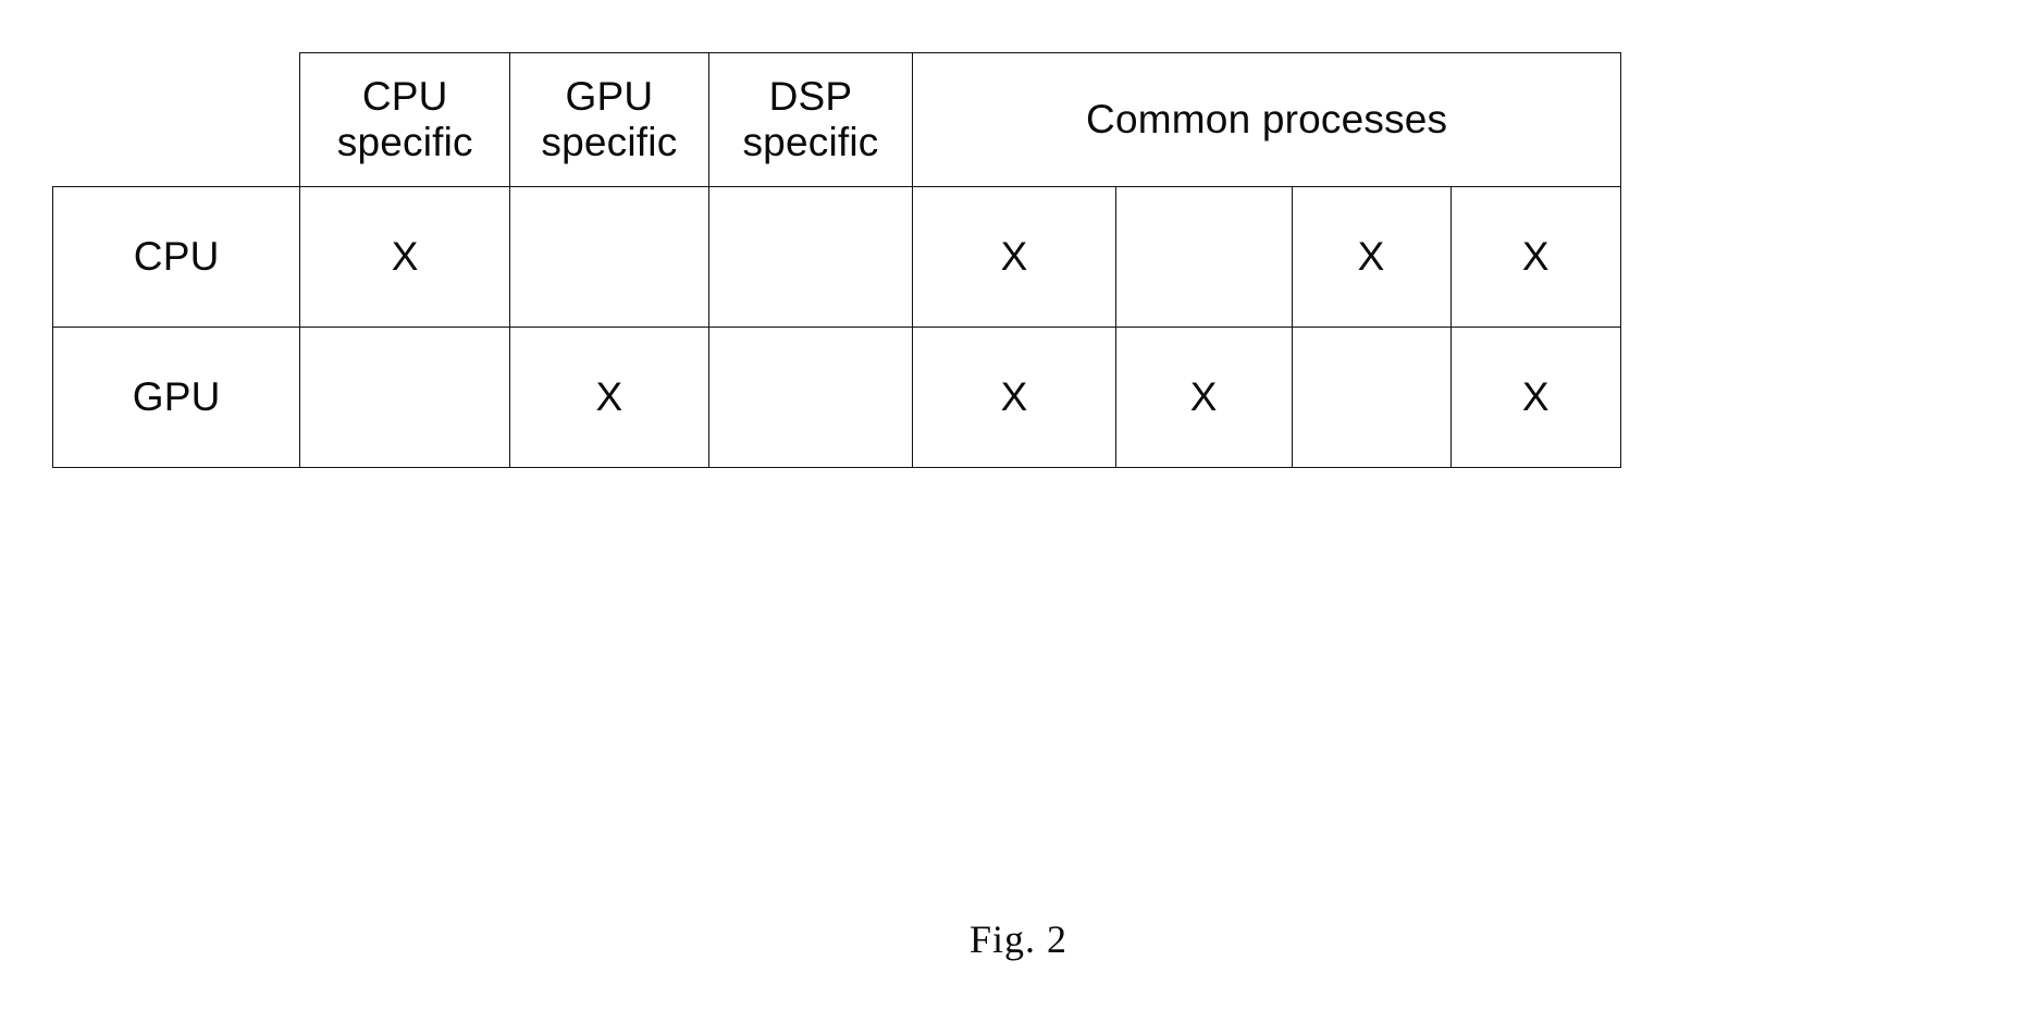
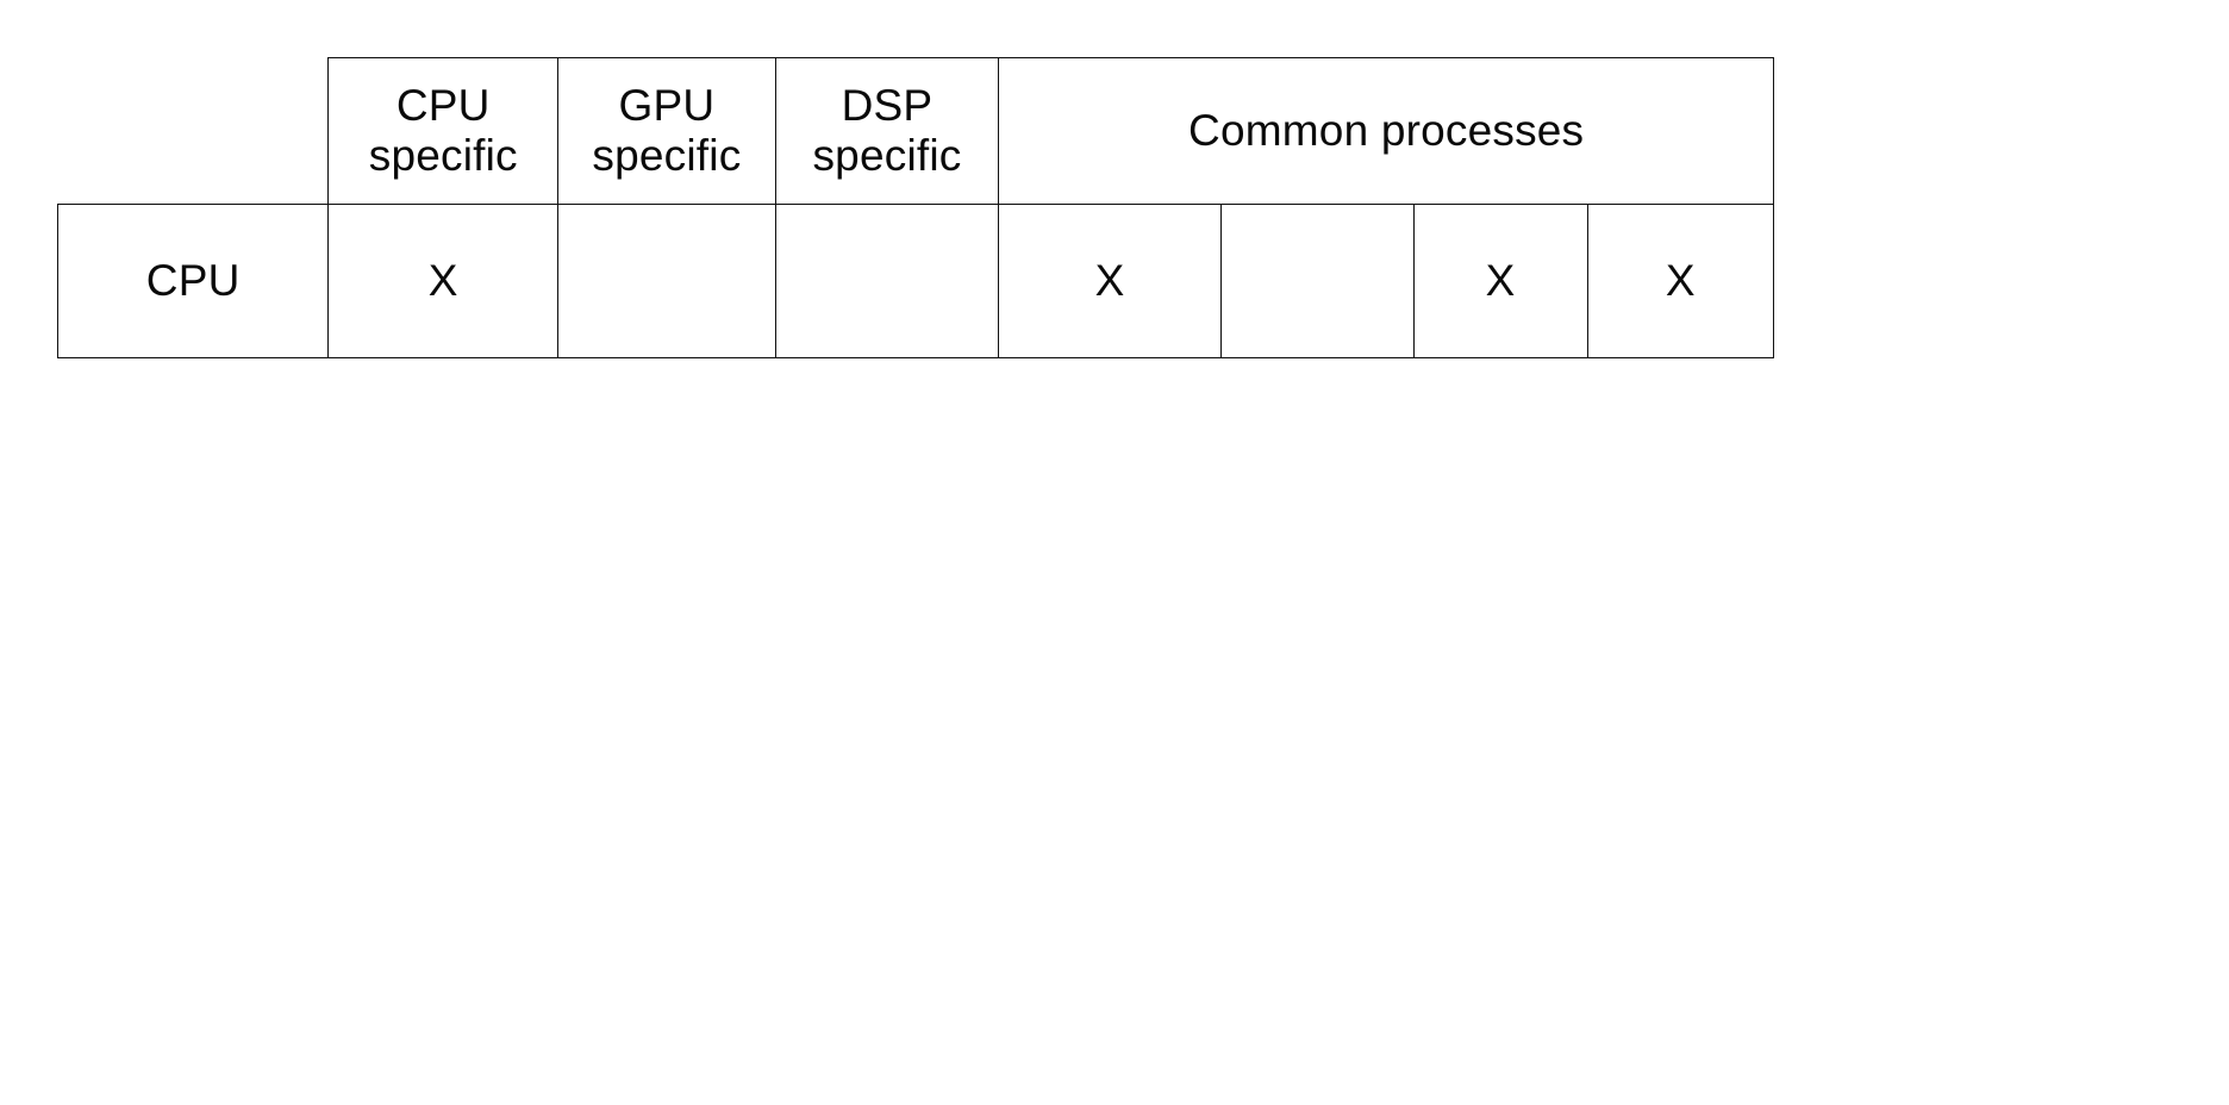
  	CPU specific	GPU specific	DSP specific	Common processes
  CPU	X			X		X	X
- GPU		X		X	X		X
- Fig. 2
